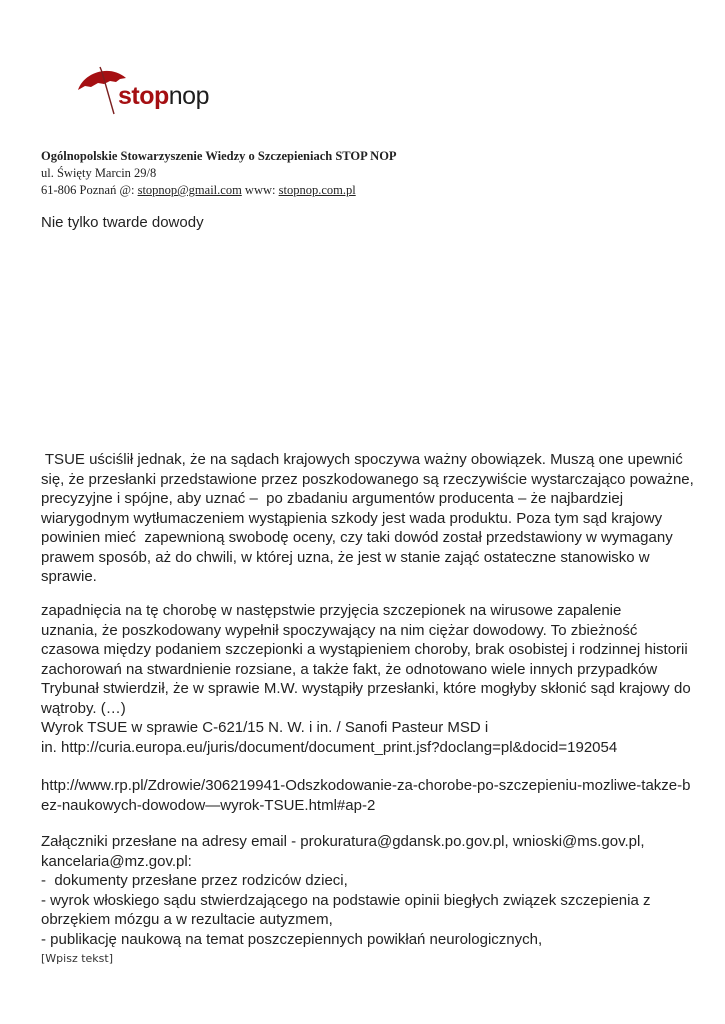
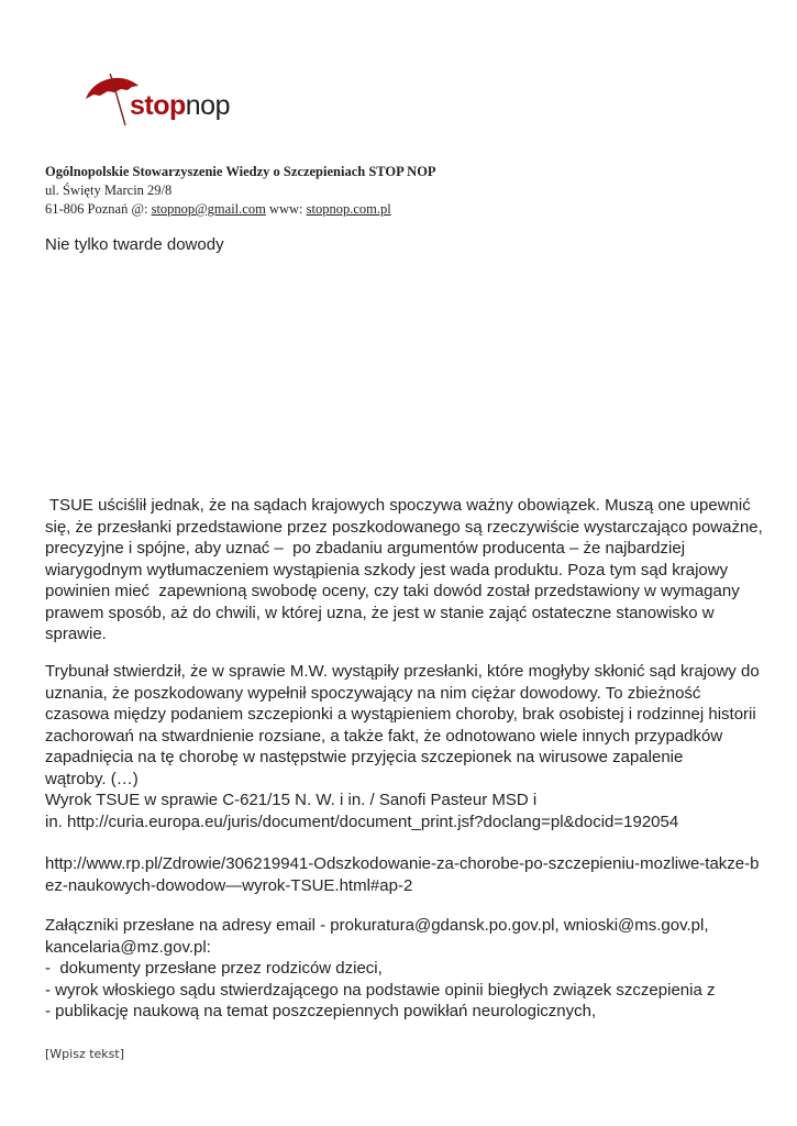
  stopnop
  Ogólnopolskie Stowarzyszenie Wiedzy o Szczepieniach STOP NOP
  ul. Święty Marcin 29/8
  61-806 Poznań @: stopnop@gmail.com www: stopnop.com.pl
  Nie tylko twarde dowody
  TSUE uściślił jednak, że na sądach krajowych spoczywa ważny obowiązek. Muszą one upewnić
  się, że przesłanki przedstawione przez poszkodowanego są rzeczywiście wystarczająco poważne,
  precyzyjne i spójne, aby uznać – po zbadaniu argumentów producenta – że najbardziej
  wiarygodnym wytłumaczeniem wystąpienia szkody jest wada produktu. Poza tym sąd krajowy
  powinien mieć zapewnioną swobodę oceny, czy taki dowód został przedstawiony w wymagany
  prawem sposób, aż do chwili, w której uzna, że jest w stanie zająć ostateczne stanowisko w
  sprawie.
- zapadnięcia na tę chorobę w następstwie przyjęcia szczepionek na wirusowe zapalenie
+ Trybunał stwierdził, że w sprawie M.W. wystąpiły przesłanki, które mogłyby skłonić sąd krajowy do
  uznania, że poszkodowany wypełnił spoczywający na nim ciężar dowodowy. To zbieżność
  czasowa między podaniem szczepionki a wystąpieniem choroby, brak osobistej i rodzinnej historii
  zachorowań na stwardnienie rozsiane, a także fakt, że odnotowano wiele innych przypadków
- Trybunał stwierdził, że w sprawie M.W. wystąpiły przesłanki, które mogłyby skłonić sąd krajowy do
+ zapadnięcia na tę chorobę w następstwie przyjęcia szczepionek na wirusowe zapalenie
  wątroby. (…)
  Wyrok TSUE w sprawie C-621/15 N. W. i in. / Sanofi Pasteur MSD i
  in. http://curia.europa.eu/juris/document/document_print.jsf?doclang=pl&docid=192054
  http://www.rp.pl/Zdrowie/306219941-Odszkodowanie-za-chorobe-po-szczepieniu-mozliwe-takze-b
  ez-naukowych-dowodow—wyrok-TSUE.html#ap-2
  Załączniki przesłane na adresy email - prokuratura@gdansk.po.gov.pl, wnioski@ms.gov.pl,
  kancelaria@mz.gov.pl:
  - dokumenty przesłane przez rodziców dzieci,
  - wyrok włoskiego sądu stwierdzającego na podstawie opinii biegłych związek szczepienia z
- obrzękiem mózgu a w rezultacie autyzmem,
  - publikację naukową na temat poszczepiennych powikłań neurologicznych,
  [Wpisz tekst]
